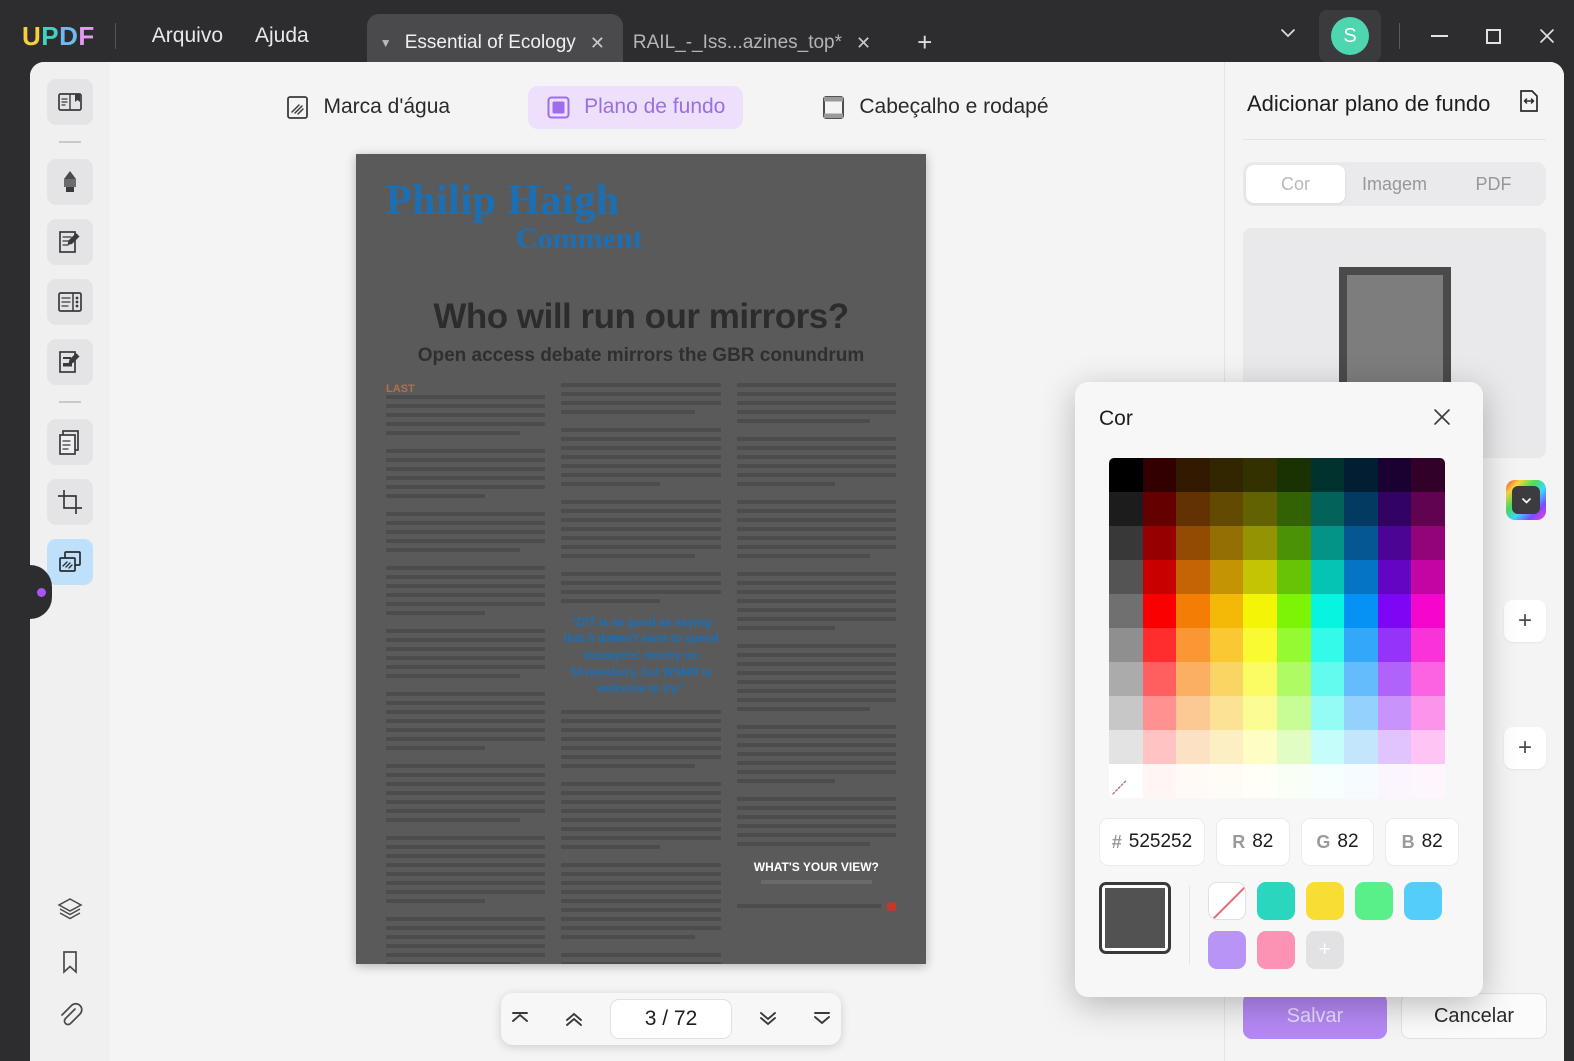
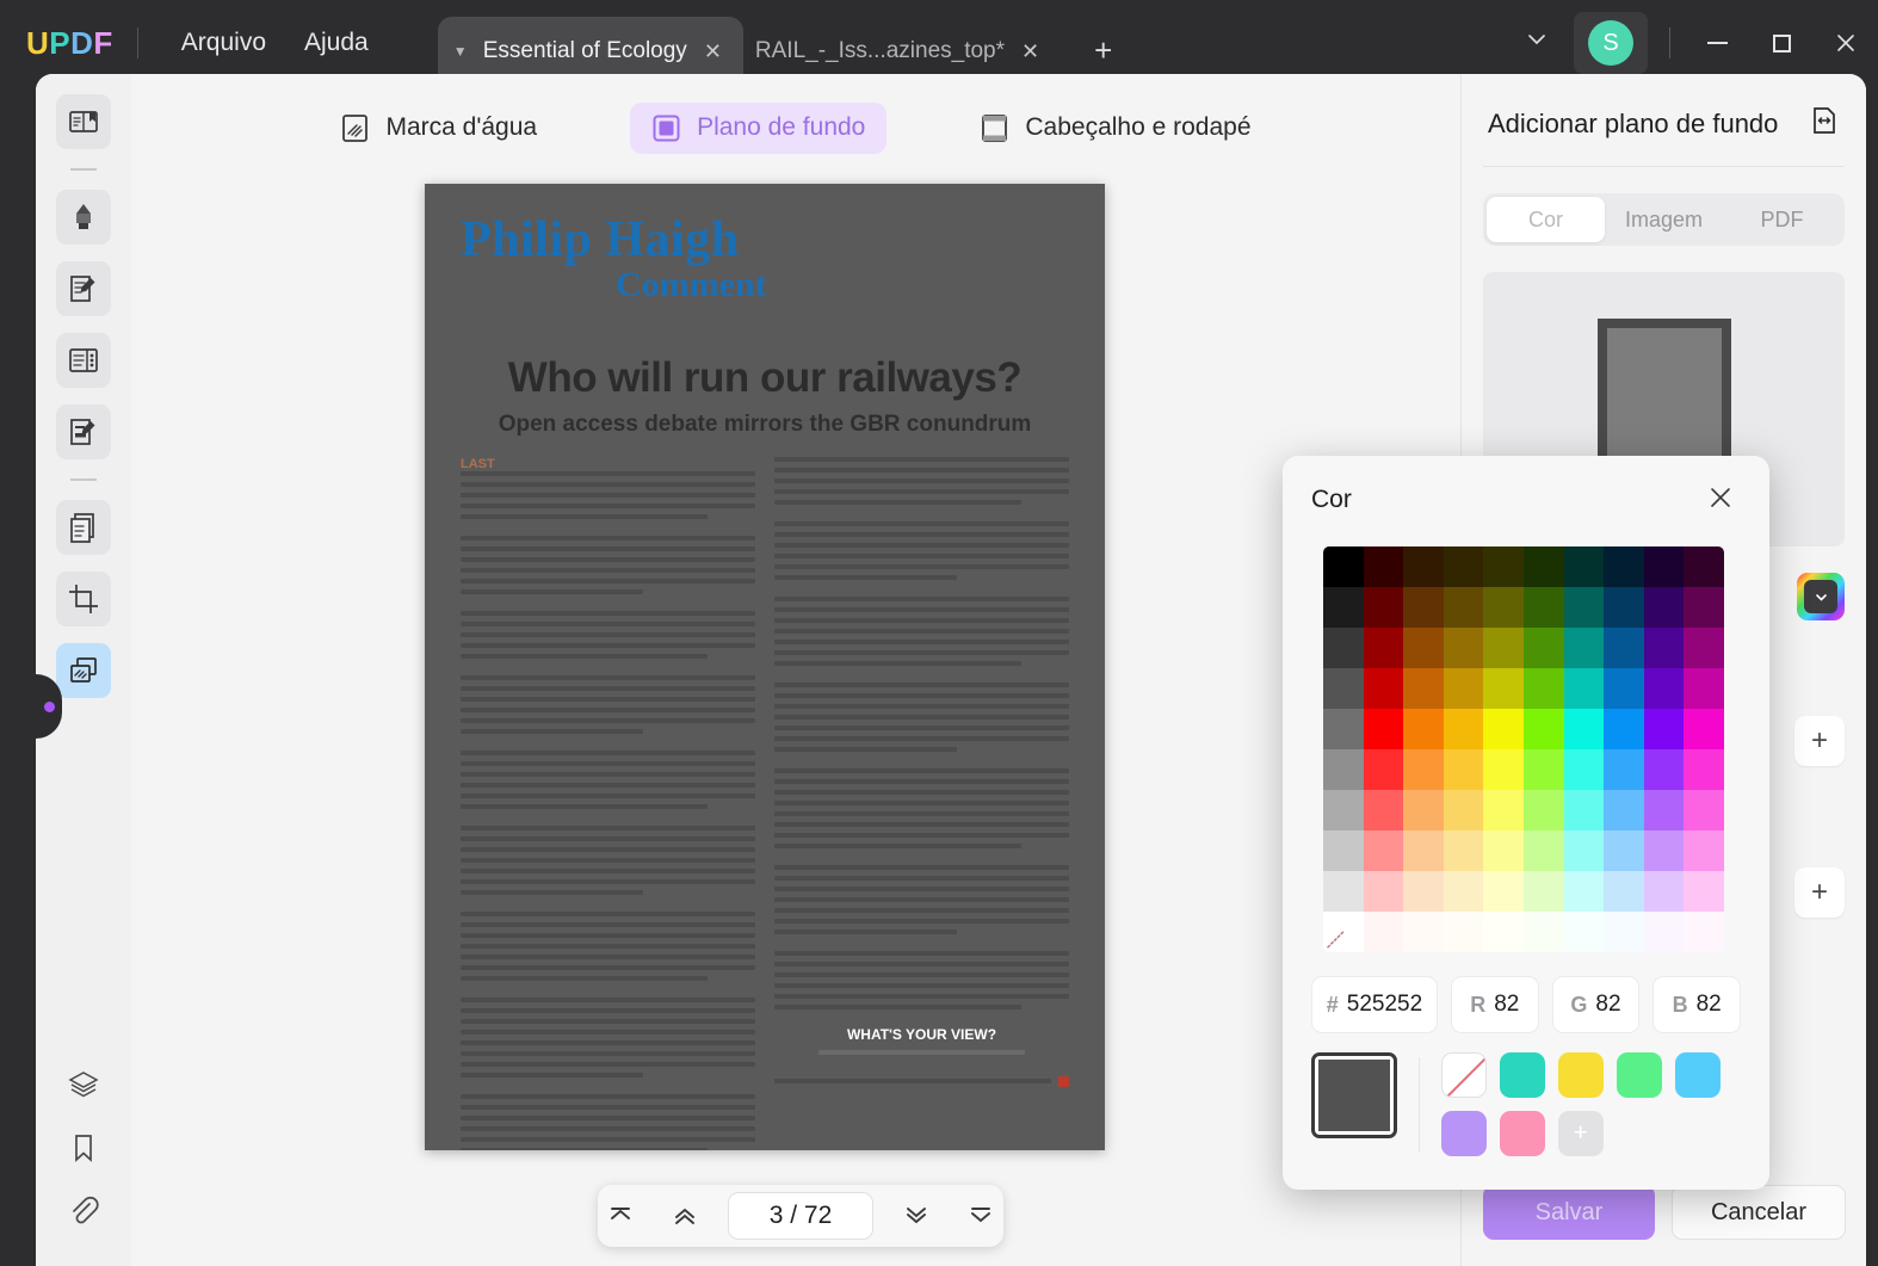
  UPDF
  Arquivo
  Ajuda
  ▼
  Essential of Ecology
  ✕
  RAIL_-_Iss...azines_top*
  ✕
  +
  S
  Marca d'água
  Plano de fundo
  Cabeçalho e rodapé
  Philip Haigh
  Comment
- Who will run our mirrors?
+ Who will run our railways?
  Open access debate mirrors the GBR conundrum
  LAST
- “DfT is as good as saying that it doesn't want to spend taxpayers' money on Shrewsbury, but WSMR is welcome to try.”
  WHAT'S YOUR VIEW?
  3 / 72
  Adicionar plano de fundo
  Cor
  Imagem
  PDF
  +
  +
  Salvar
  Cancelar
  Cor
  #
  525252
  R
  82
  G
  82
  B
  82
  +
